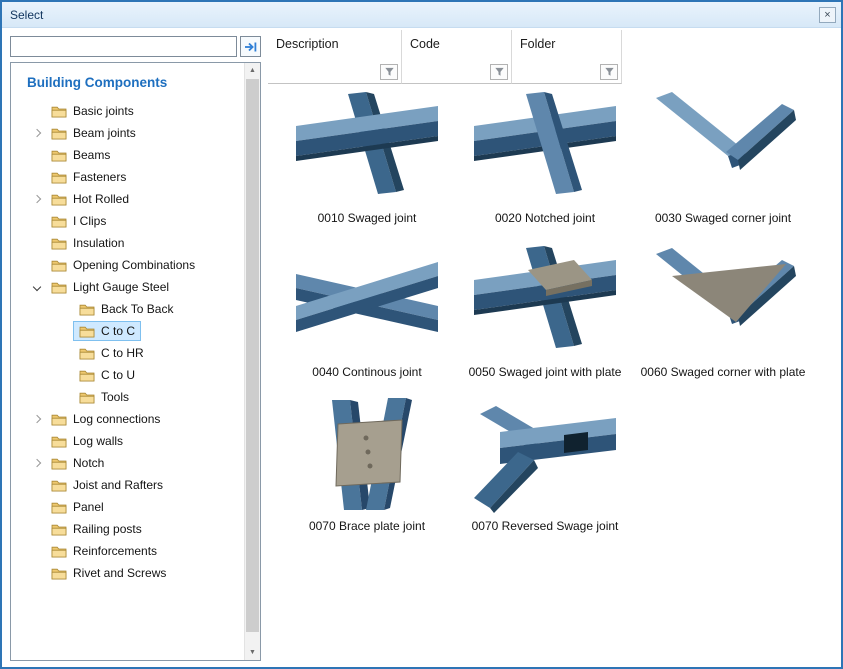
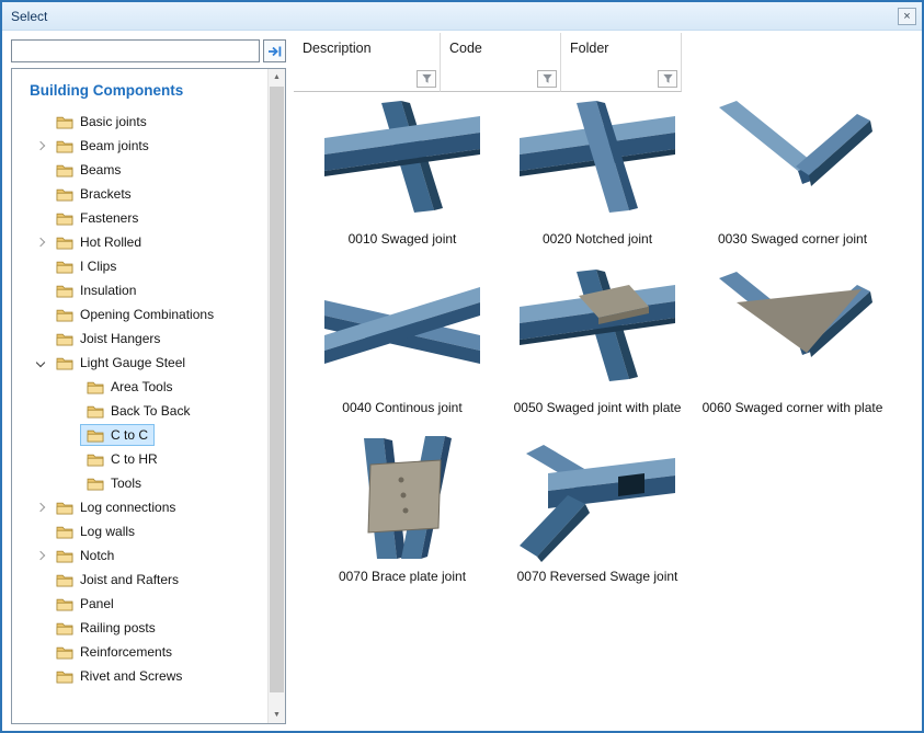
  Select
  ×
  Building Components
  Basic joints
  Beam joints
  Beams
+ Brackets
  Fasteners
  Hot Rolled
  I Clips
  Insulation
  Opening Combinations
+ Joist Hangers
  Light Gauge Steel
+ Area Tools
  Back To Back
  C to C
  C to HR
- C to U
  Tools
  Log connections
  Log walls
  Notch
  Joist and Rafters
  Panel
  Railing posts
  Reinforcements
  Rivet and Screws
  Description
  Code
  Folder
  0010 Swaged joint
  0020 Notched joint
  0030 Swaged corner joint
  0040 Continous joint
  0050 Swaged joint with plate
  0060 Swaged corner with plate
  0070 Brace plate joint
  0070 Reversed Swage joint
